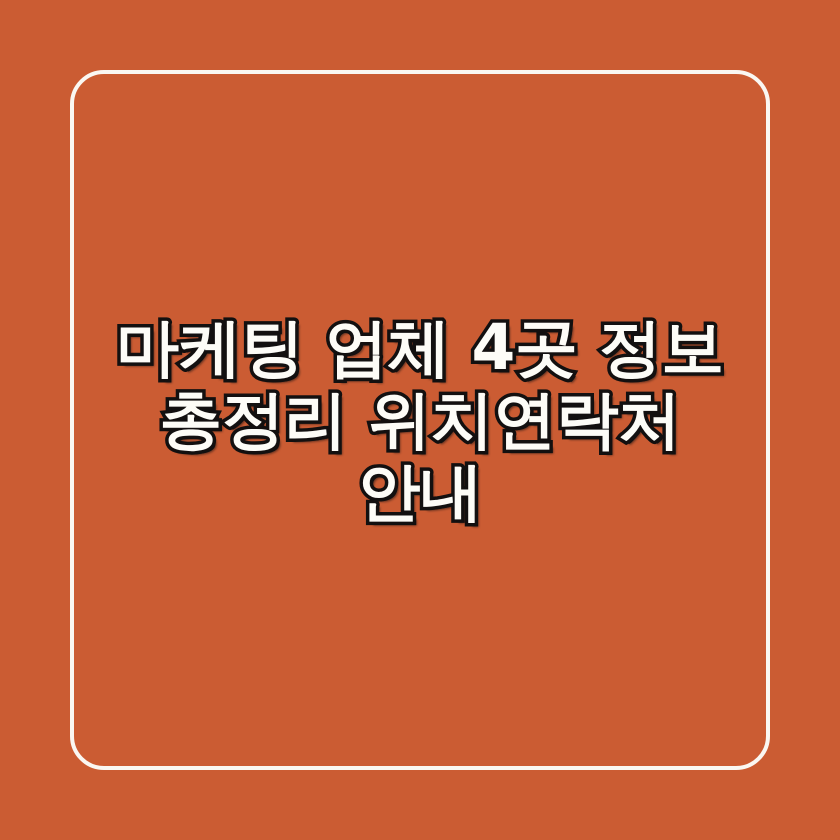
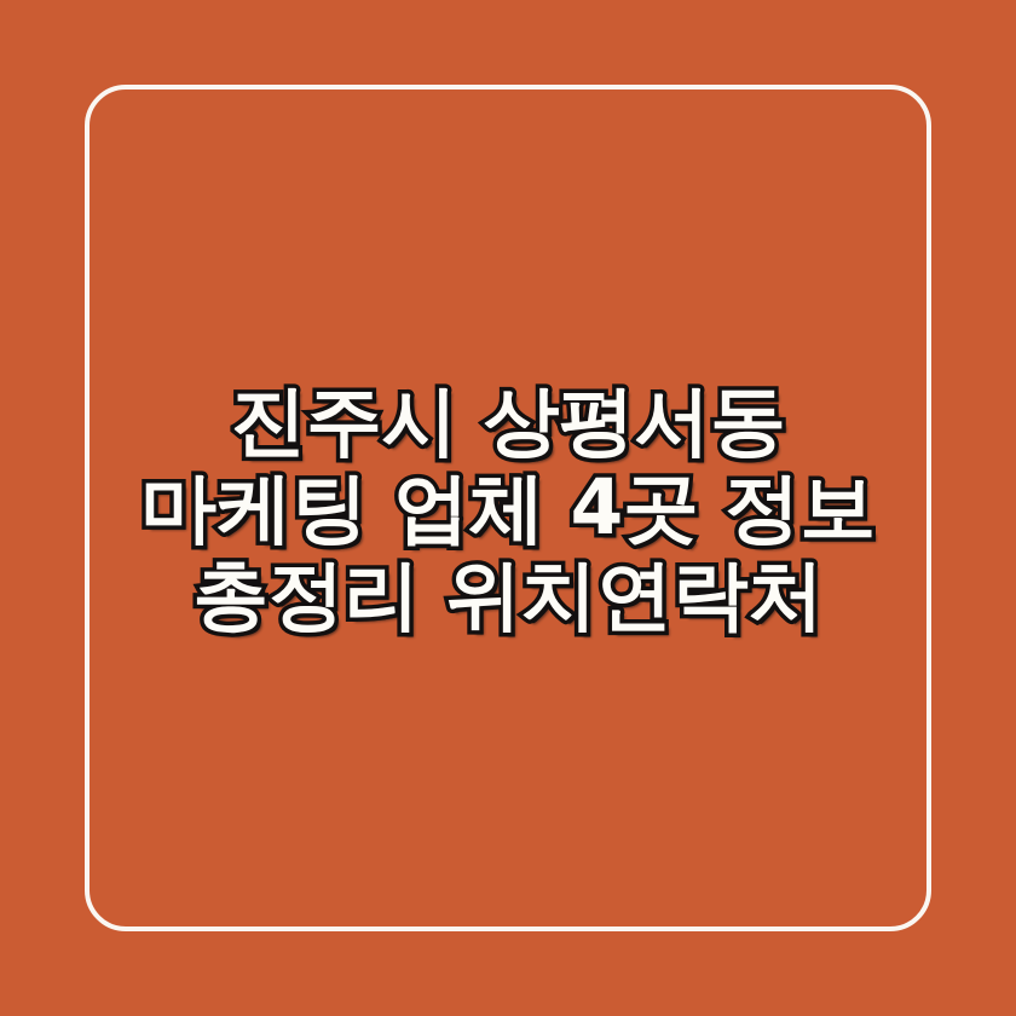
+ 진주시 상평서동
  마케팅 업체 4곳 정보
  총정리 위치연락처
- 안내
